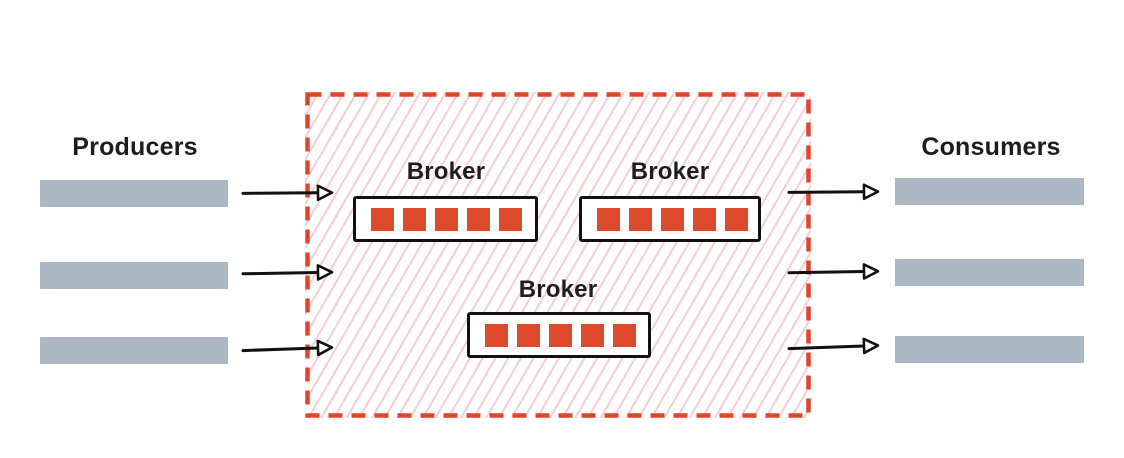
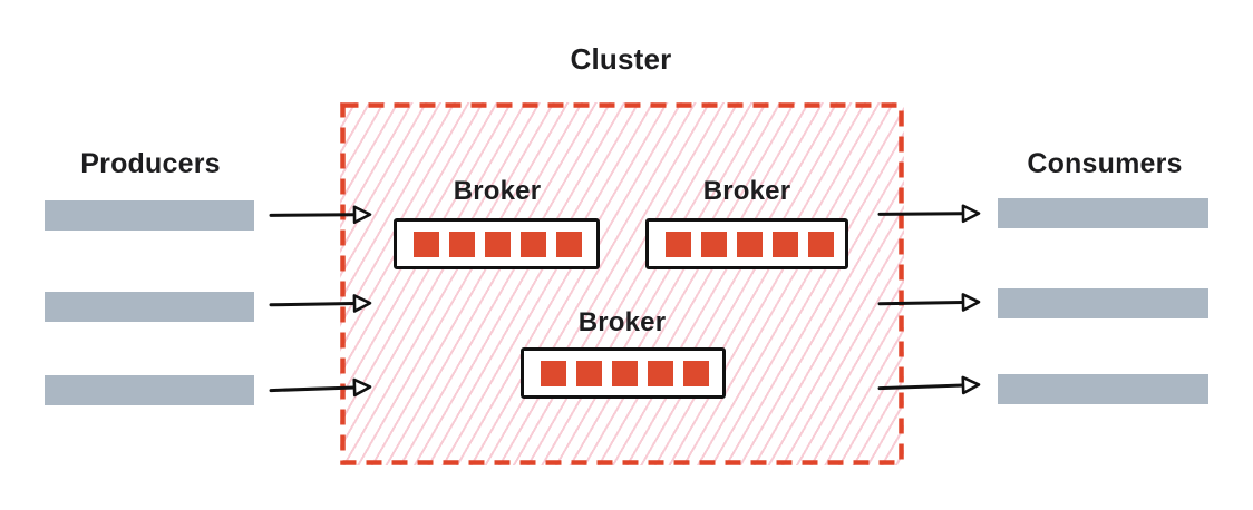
+ Cluster
  Producers
  Consumers
  Broker
  Broker
  Broker
